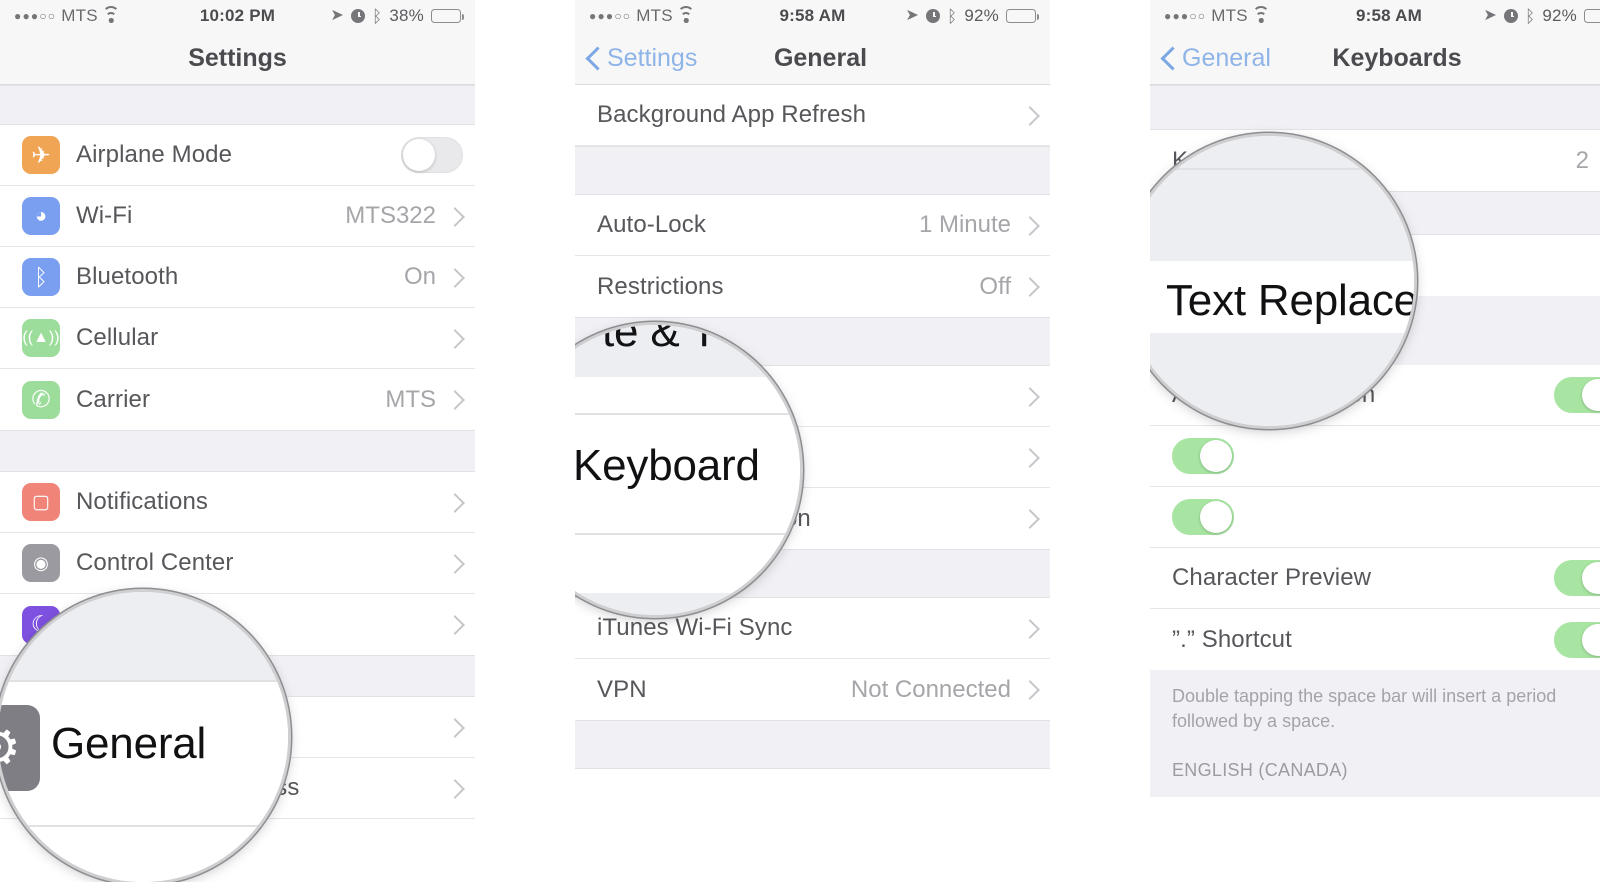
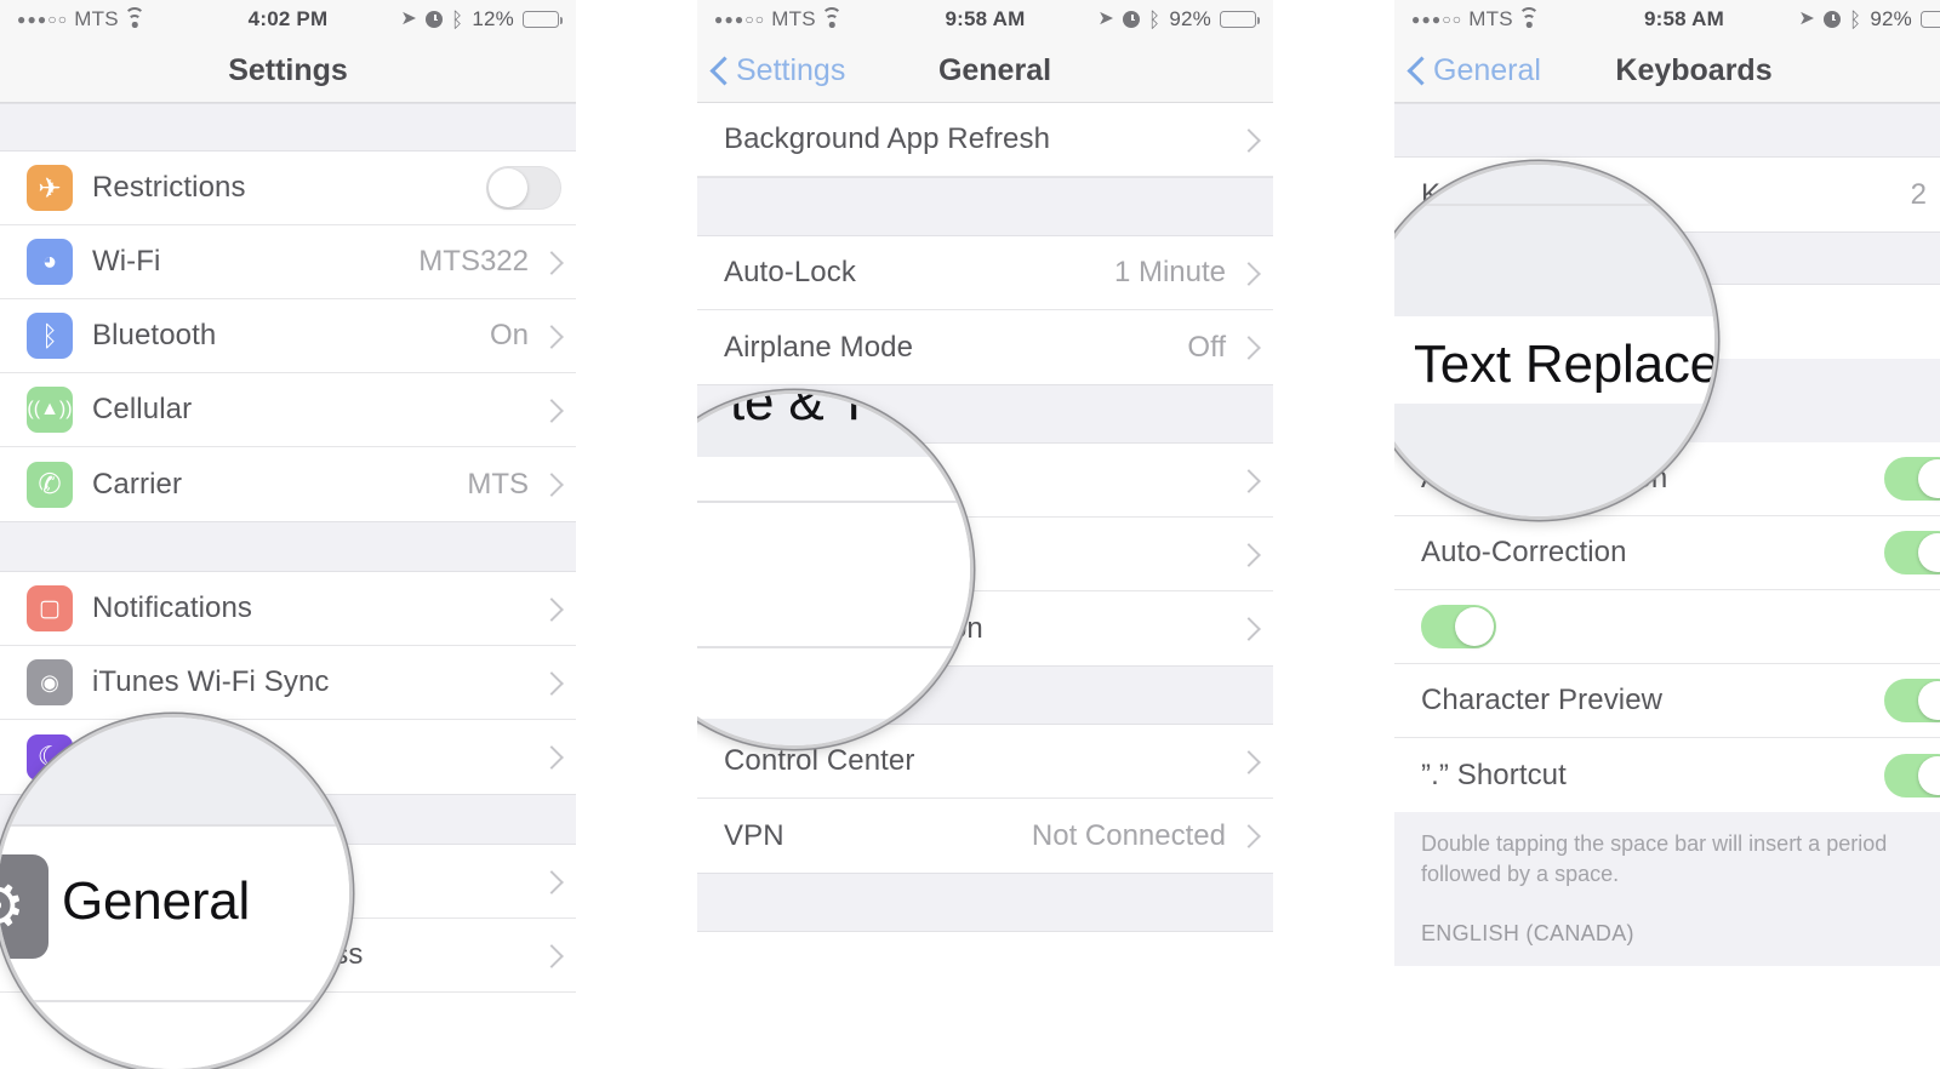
  ●●●○○
  MTS
- 10:02 PM
+ 4:02 PM
  ➤
  ᛒ
- 38%
+ 12%
  Settings
  ✈
- Airplane Mode
+ Restrictions
  ◕
  Wi-Fi
  MTS322
  ᛒ
  Bluetooth
  On
  ((▲))
  Cellular
  ✆
  Carrier
  MTS
  ▢
  Notifications
  ◉
- Control Center
+ iTunes Wi-Fi Sync
  General
  ●●●○○
  MTS
  9:58 AM
  ➤
  ᛒ
  92%
  Settings
  General
  Background App Refresh
  Auto-Lock
  1 Minute
- Restrictions
+ Airplane Mode
  Off
- iTunes Wi-Fi Sync
+ Control Center
  VPN
  Not Connected
  te & T
- Keyboard
  ●●●○○
  MTS
  9:58 AM
  ➤
  ᛒ
  92%
  General
  Keyboards
  2
+ Auto-Correction
  Character Preview
  ”.” Shortcut
  Double tapping the space bar will insert a period followed by a space.
  ENGLISH (CANADA)
  Text Replace
